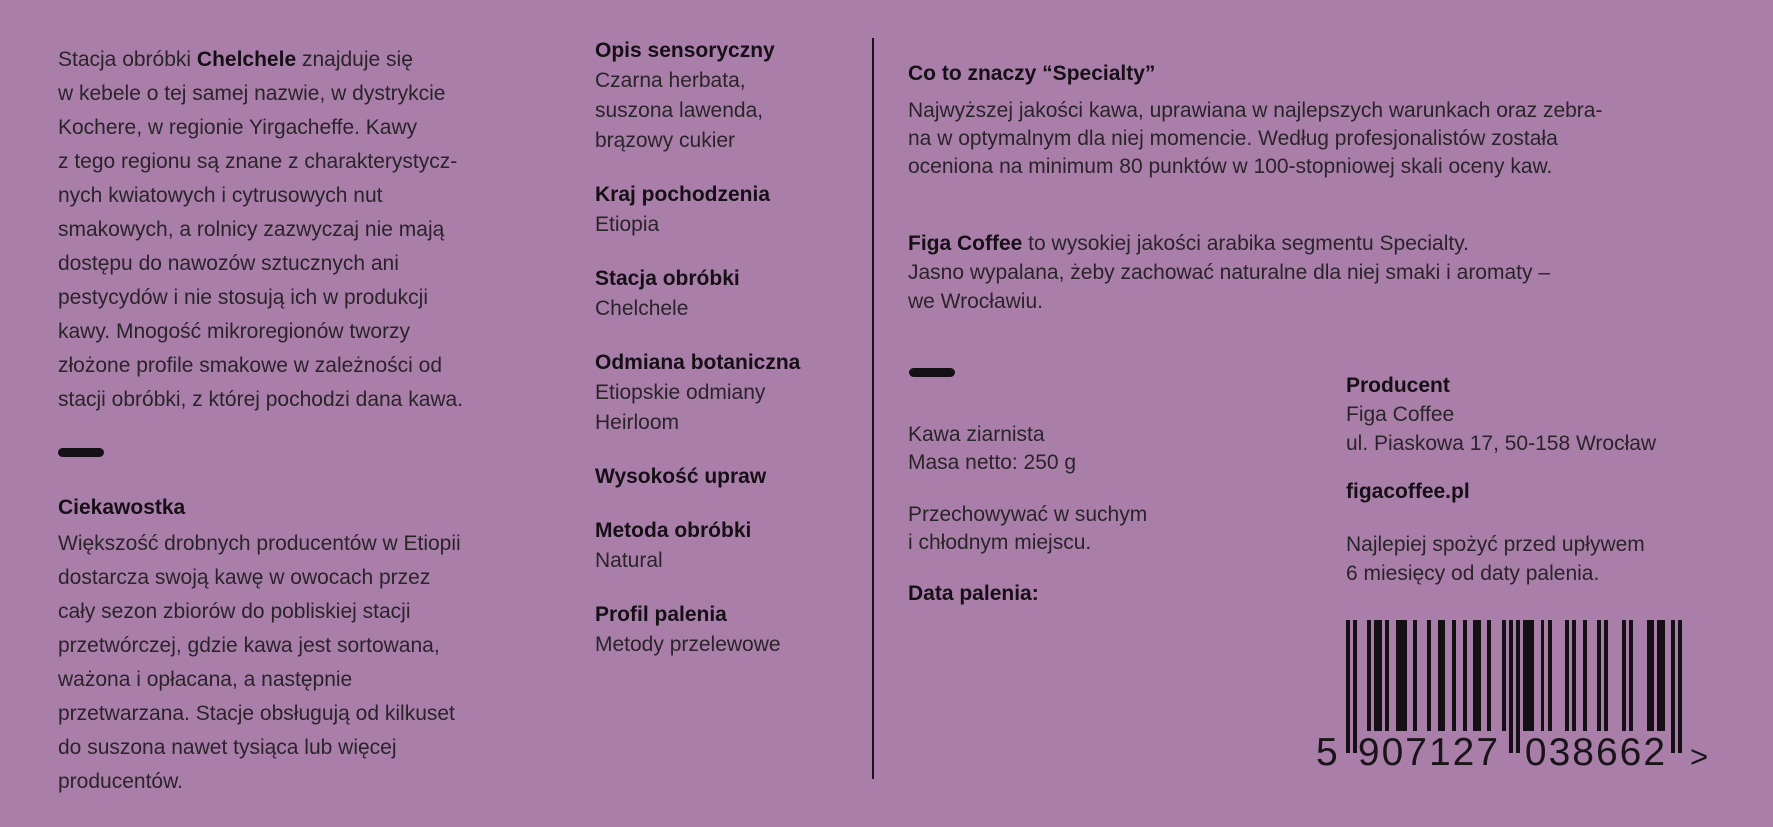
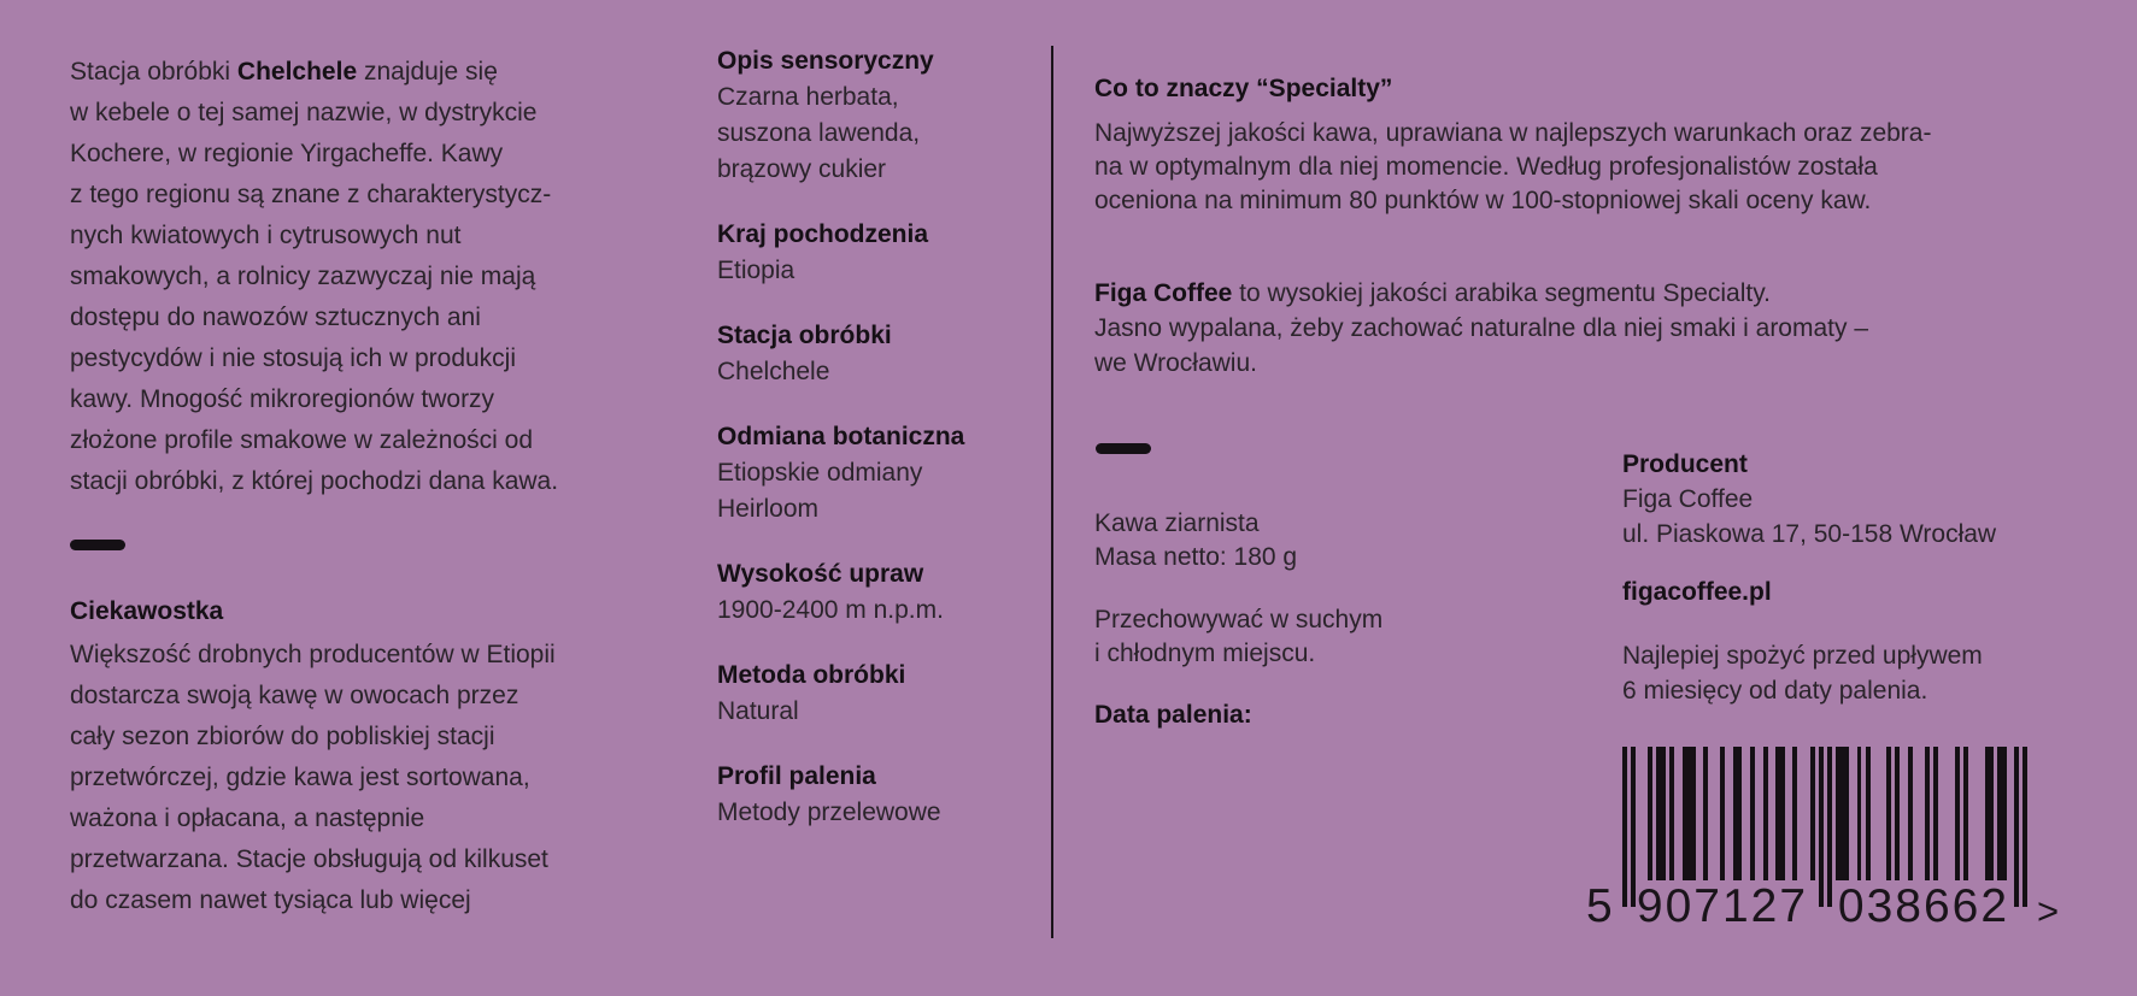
  Stacja obróbki Chelchele znajduje się
  w kebele o tej samej nazwie, w dystrykcie
  Kochere, w regionie Yirgacheffe. Kawy
  z tego regionu są znane z charakterystycz-
  nych kwiatowych i cytrusowych nut
  smakowych, a rolnicy zazwyczaj nie mają
  dostępu do nawozów sztucznych ani
  pestycydów i nie stosują ich w produkcji
  kawy. Mnogość mikroregionów tworzy
  złożone profile smakowe w zależności od
  stacji obróbki, z której pochodzi dana kawa.
  Ciekawostka
  Większość drobnych producentów w Etiopii
  dostarcza swoją kawę w owocach przez
  cały sezon zbiorów do pobliskiej stacji
  przetwórczej, gdzie kawa jest sortowana,
  ważona i opłacana, a następnie
  przetwarzana. Stacje obsługują od kilkuset
- do suszona nawet tysiąca lub więcej
+ do czasem nawet tysiąca lub więcej
- producentów.
  Opis sensoryczny
  Czarna herbata,
  suszona lawenda,
  brązowy cukier
  Kraj pochodzenia
  Etiopia
  Stacja obróbki
  Chelchele
  Odmiana botaniczna
  Etiopskie odmiany
  Heirloom
  Wysokość upraw
+ 1900-2400 m n.p.m.
  Metoda obróbki
  Natural
  Profil palenia
  Metody przelewowe
  Co to znaczy “Specialty”
  Najwyższej jakości kawa, uprawiana w najlepszych warunkach oraz zebra-
  na w optymalnym dla niej momencie. Według profesjonalistów została
  oceniona na minimum 80 punktów w 100-stopniowej skali oceny kaw.
  Figa Coffee to wysokiej jakości arabika segmentu Specialty.
  Jasno wypalana, żeby zachować naturalne dla niej smaki i aromaty –
  we Wrocławiu.
  Kawa ziarnista
- Masa netto: 250 g
+ Masa netto: 180 g
  Przechowywać w suchym
  i chłodnym miejscu.
  Data palenia:
  Producent
  Figa Coffee
  ul. Piaskowa 17, 50-158 Wrocław
  figacoffee.pl
  Najlepiej spożyć przed upływem
  6 miesięcy od daty palenia.
  5
  907127
  038662
  >
